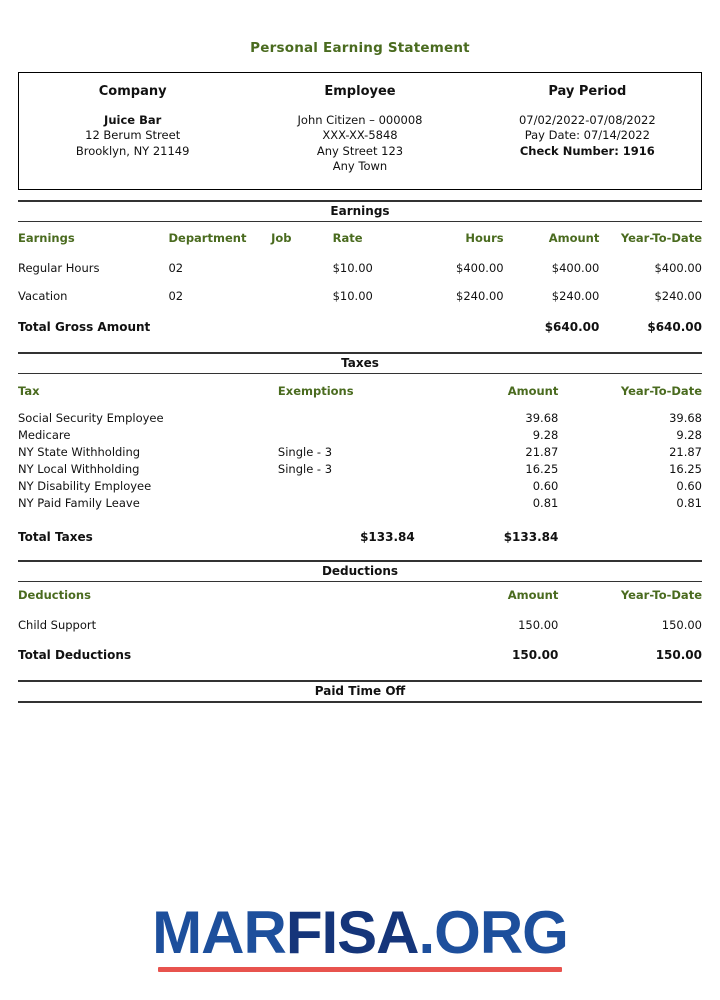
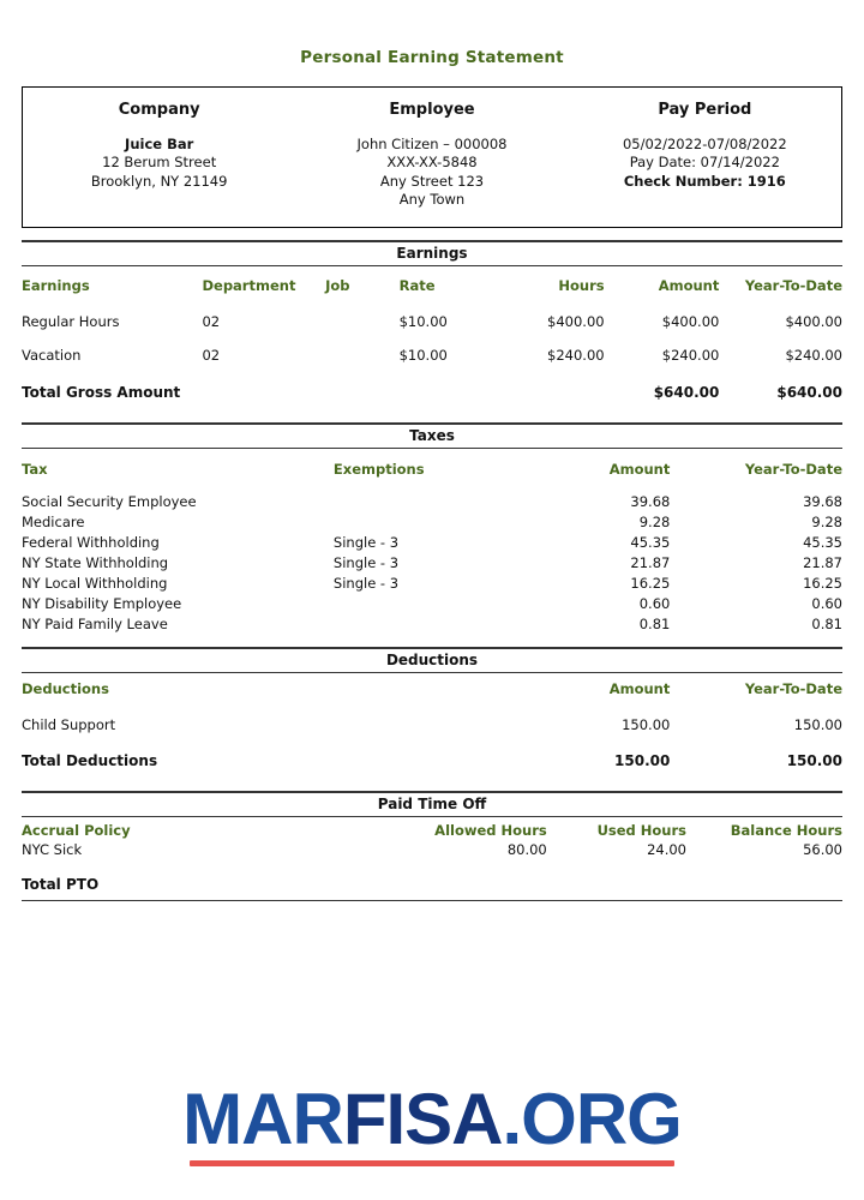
  Personal Earning Statement
  Company
  Juice Bar
  12 Berum Street
  Brooklyn, NY 21149
  Employee
  John Citizen – 000008
  XXX-XX-5848
  Any Street 123
  Any Town
  Pay Period
- 07/02/2022-07/08/2022
+ 05/02/2022-07/08/2022
  Pay Date: 07/14/2022
  Check Number: 1916
  Earnings
  Earnings	Department	Job	Rate	Hours	Amount	Year-To-Date
  Regular Hours	02		$10.00	$400.00	$400.00	$400.00
  Vacation	02		$10.00	$240.00	$240.00	$240.00
  Total Gross Amount	$640.00	$640.00
  Taxes
  Tax	Exemptions	Amount	Year-To-Date
  Social Security Employee		39.68	39.68
  Medicare		9.28	9.28
+ Federal Withholding	Single - 3	45.35	45.35
  NY State Withholding	Single - 3	21.87	21.87
  NY Local Withholding	Single - 3	16.25	16.25
  NY Disability Employee		0.60	0.60
  NY Paid Family Leave		0.81	0.81
- Total Taxes	$133.84	$133.84
  Deductions
  Deductions	Amount	Year-To-Date
  Child Support	150.00	150.00
  Total Deductions	150.00	150.00
  Paid Time Off
+ Accrual Policy	Allowed Hours	Used Hours	Balance Hours
+ NYC Sick	80.00	24.00	56.00
+ Total PTO
  MARFISA.ORG
